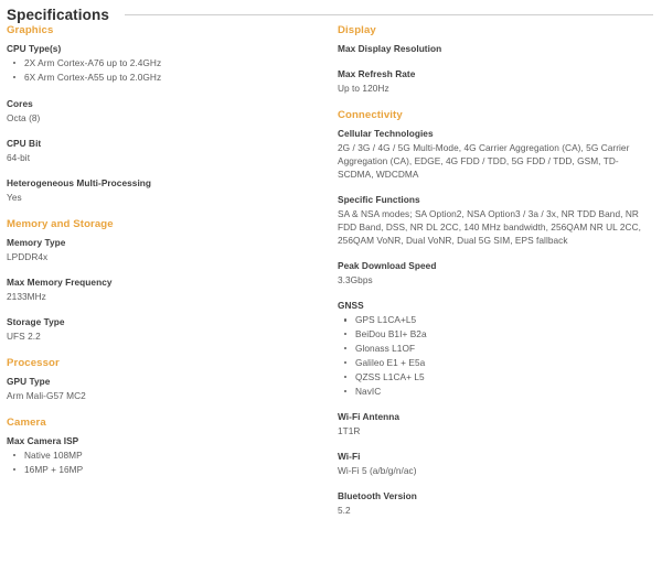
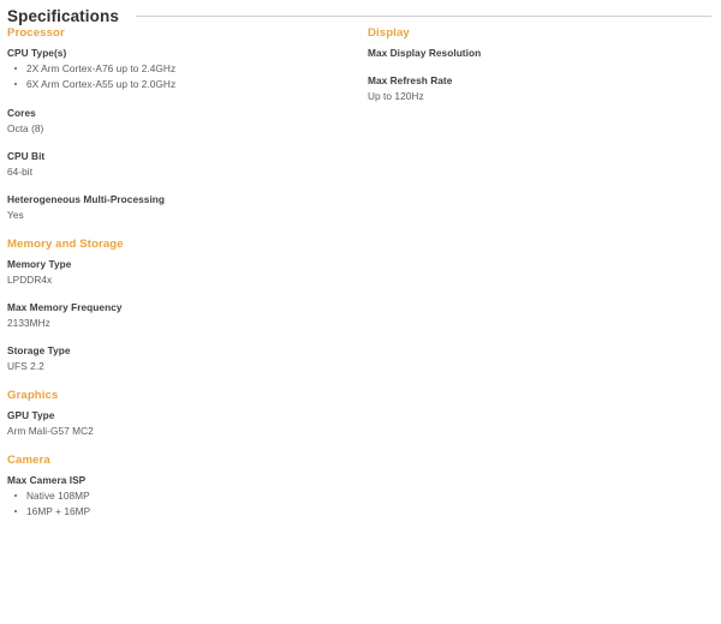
  Specifications
- Graphics
+ Processor
  CPU Type(s)
  2X Arm Cortex-A76 up to 2.4GHz
  6X Arm Cortex-A55 up to 2.0GHz
  Cores
  Octa (8)
  CPU Bit
  64-bit
  Heterogeneous Multi-Processing
  Yes
  Memory and Storage
  Memory Type
  LPDDR4x
  Max Memory Frequency
  2133MHz
  Storage Type
  UFS 2.2
- Processor
+ Graphics
  GPU Type
  Arm Mali-G57 MC2
  Camera
  Max Camera ISP
  Native 108MP
  16MP + 16MP
  Display
  Max Display Resolution
  Max Refresh Rate
  Up to 120Hz
- Connectivity
- Cellular Technologies
- 2G / 3G / 4G / 5G Multi-Mode, 4G Carrier Aggregation (CA), 5G Carrier Aggregation (CA), EDGE, 4G FDD / TDD, 5G FDD / TDD, GSM, TD-SCDMA, WDCDMA
- Specific Functions
- SA & NSA modes; SA Option2, NSA Option3 / 3a / 3x, NR TDD Band, NR FDD Band, DSS, NR DL 2CC, 140 MHz bandwidth, 256QAM NR UL 2CC, 256QAM VoNR, Dual VoNR, Dual 5G SIM, EPS fallback
- Peak Download Speed
- 3.3Gbps
- GNSS
- GPS L1CA+L5
- BeiDou B1I+ B2a
- Glonass L1OF
- Galileo E1 + E5a
- QZSS L1CA+ L5
- NavIC
- Wi-Fi Antenna
- 1T1R
- Wi-Fi
- Wi-Fi 5 (a/b/g/n/ac)
- Bluetooth Version
- 5.2
